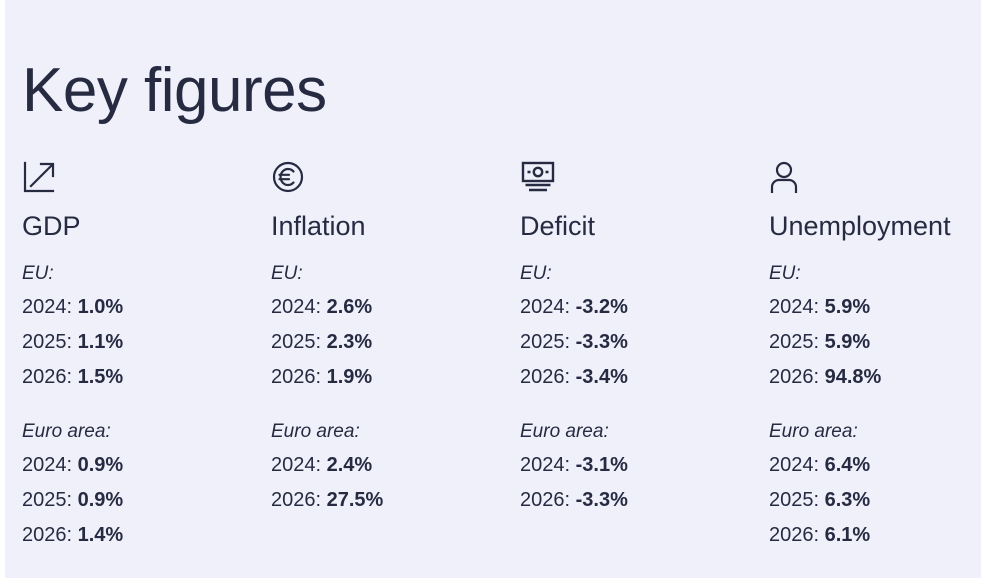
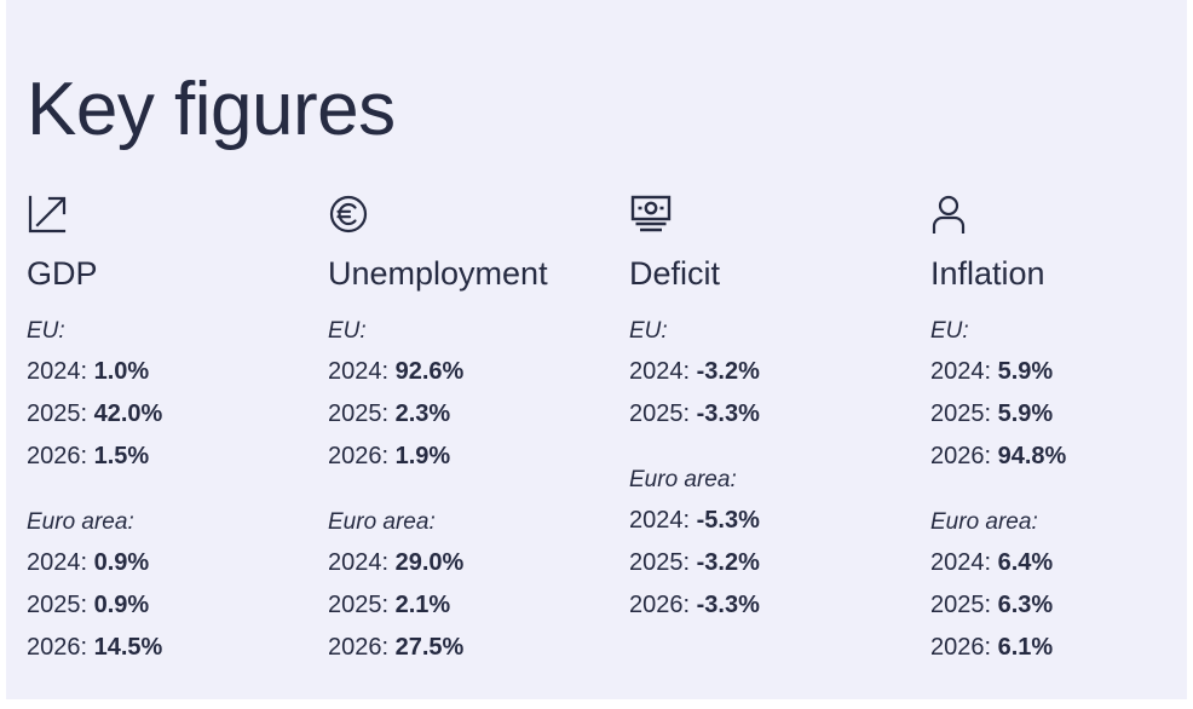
  Key figures
  GDP
  EU:
  2024: 1.0%
- 2025: 1.1%
+ 2025: 42.0%
  2026: 1.5%
  Euro area:
  2024: 0.9%
  2025: 0.9%
- 2026: 1.4%
+ 2026: 14.5%
- Inflation
+ Unemployment
  EU:
- 2024: 2.6%
+ 2024: 92.6%
  2025: 2.3%
  2026: 1.9%
  Euro area:
- 2024: 2.4%
+ 2024: 29.0%
+ 2025: 2.1%
  2026: 27.5%
  Deficit
  EU:
  2024: -3.2%
  2025: -3.3%
- 2026: -3.4%
  Euro area:
- 2024: -3.1%
+ 2024: -5.3%
+ 2025: -3.2%
  2026: -3.3%
- Unemployment
+ Inflation
  EU:
  2024: 5.9%
  2025: 5.9%
  2026: 94.8%
  Euro area:
  2024: 6.4%
  2025: 6.3%
  2026: 6.1%
